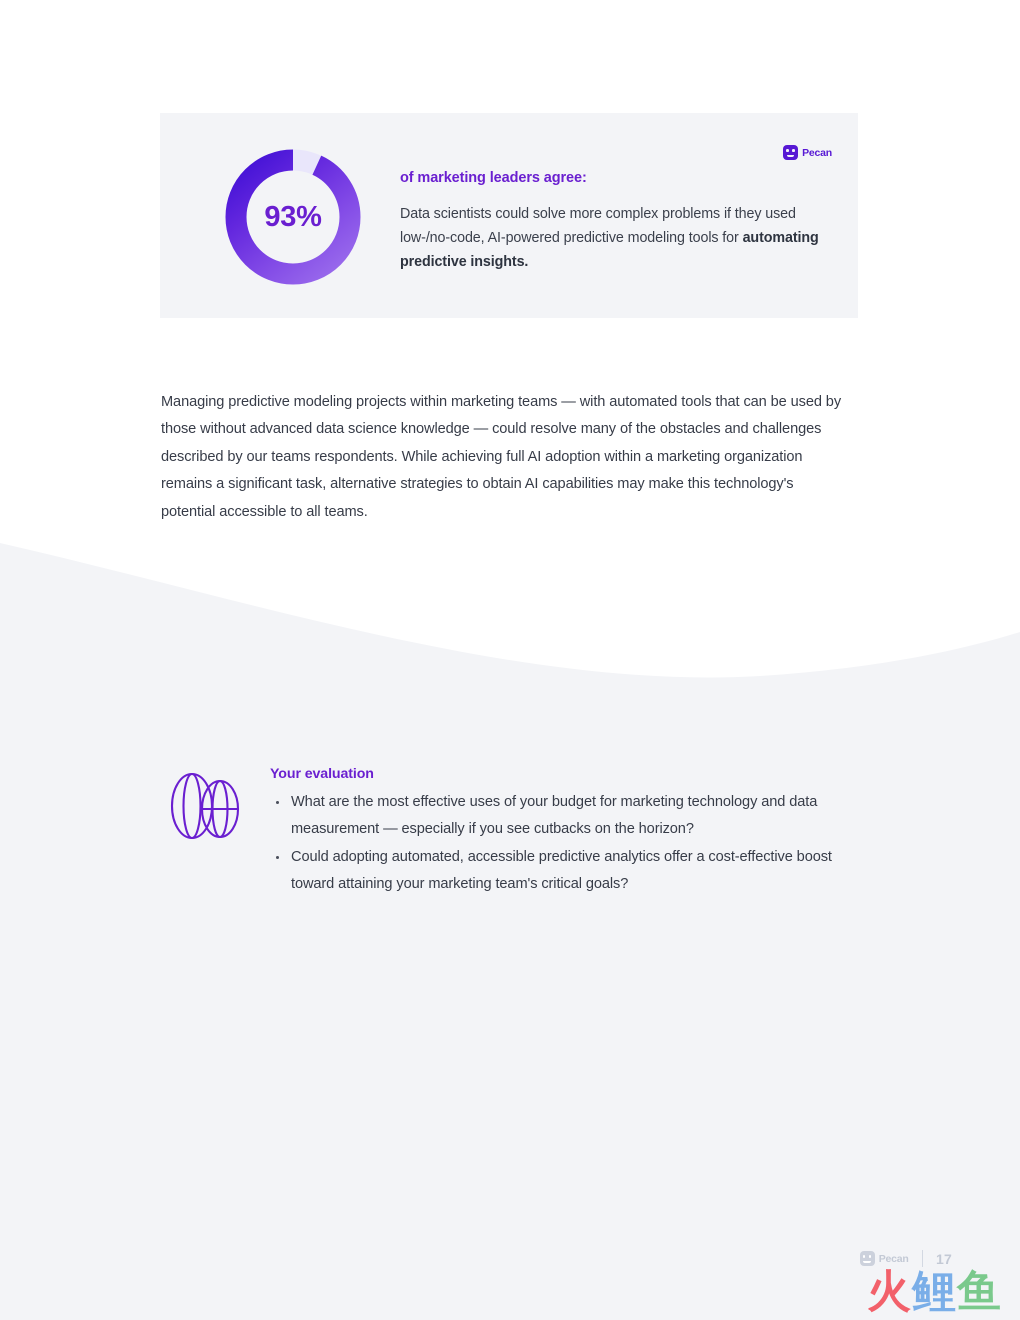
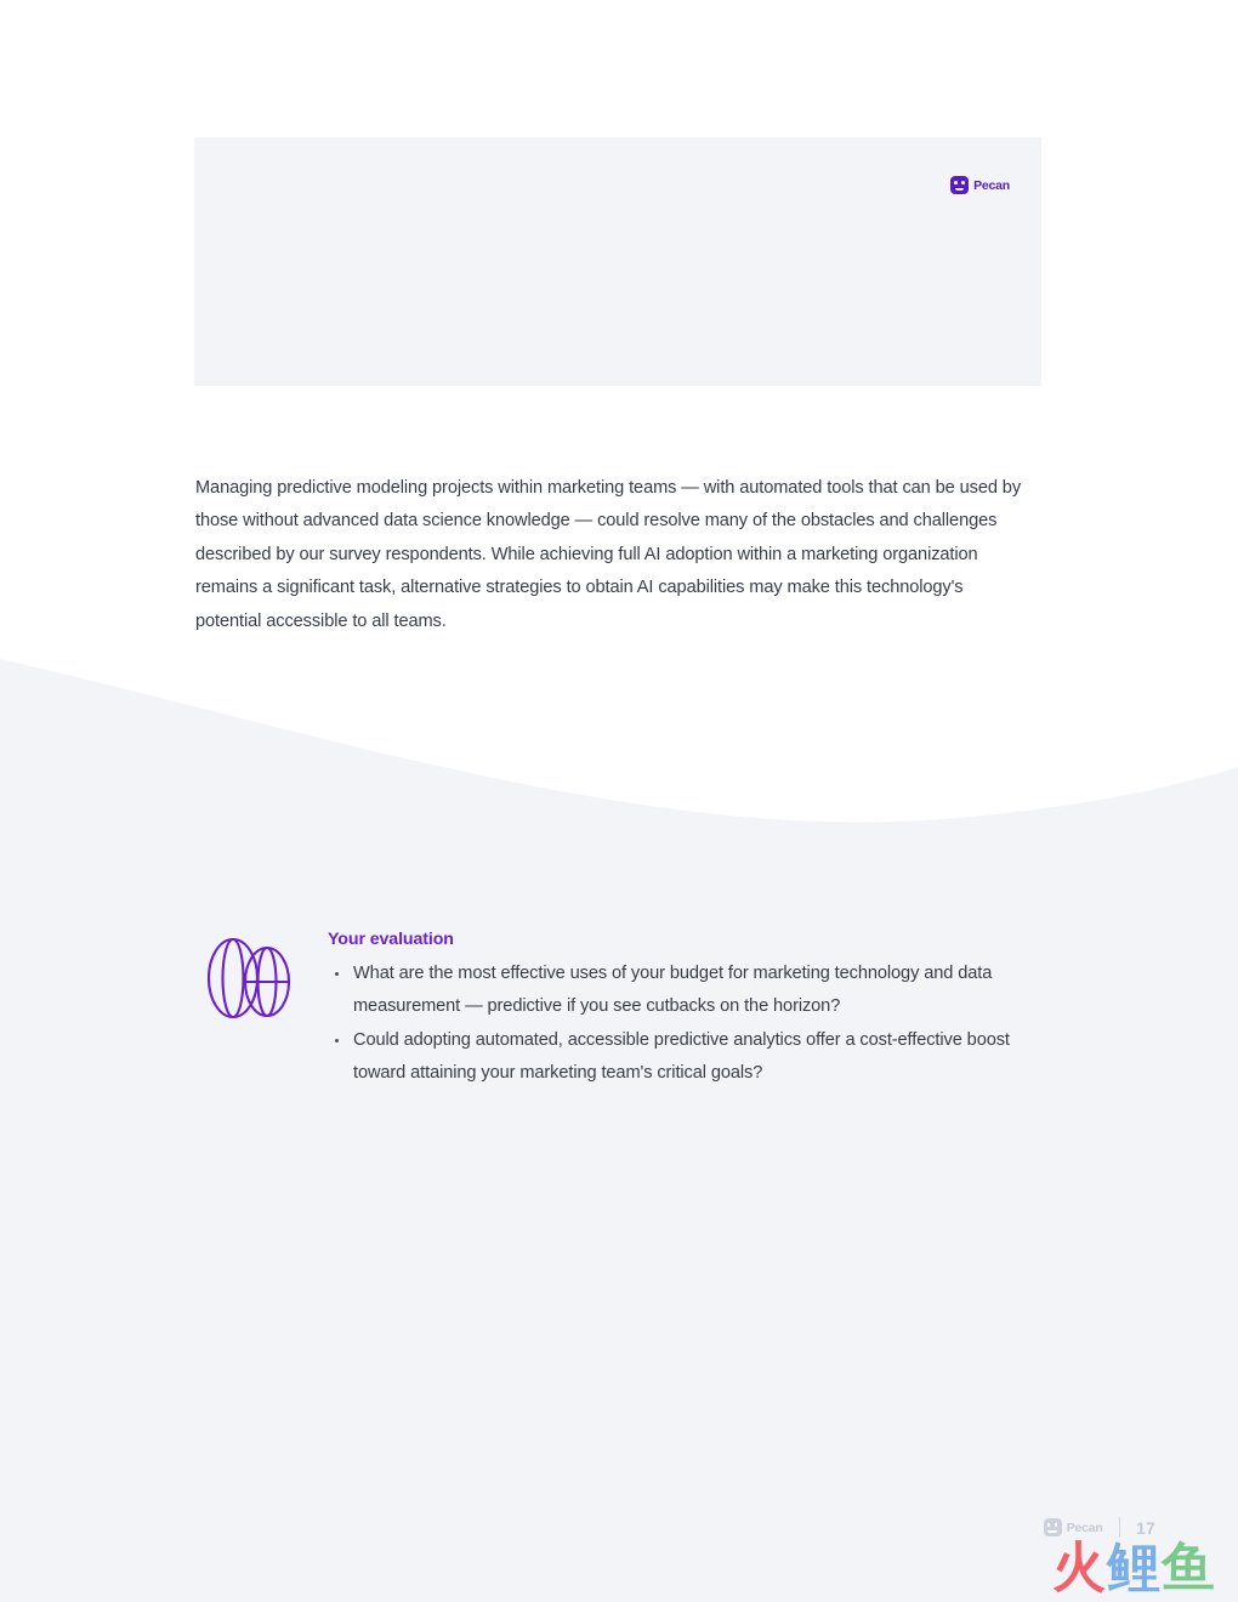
- 93%
- of marketing leaders agree:
- Data scientists could solve more complex problems if they used low-/no-code, AI-powered predictive modeling tools for automating predictive insights.
  Pecan
- Managing predictive modeling projects within marketing teams — with automated tools that can be used by those without advanced data science knowledge — could resolve many of the obstacles and challenges described by our teams respondents. While achieving full AI adoption within a marketing organization remains a significant task, alternative strategies to obtain AI capabilities may make this technology's potential accessible to all teams.
+ Managing predictive modeling projects within marketing teams — with automated tools that can be used by those without advanced data science knowledge — could resolve many of the obstacles and challenges described by our survey respondents. While achieving full AI adoption within a marketing organization remains a significant task, alternative strategies to obtain AI capabilities may make this technology's potential accessible to all teams.
  Your evaluation
- What are the most effective uses of your budget for marketing technology and data measurement — especially if you see cutbacks on the horizon?
+ What are the most effective uses of your budget for marketing technology and data measurement — predictive if you see cutbacks on the horizon?
  Could adopting automated, accessible predictive analytics offer a cost-effective boost toward attaining your marketing team's critical goals?
  Pecan
  17
  火
  鲤
  鱼
